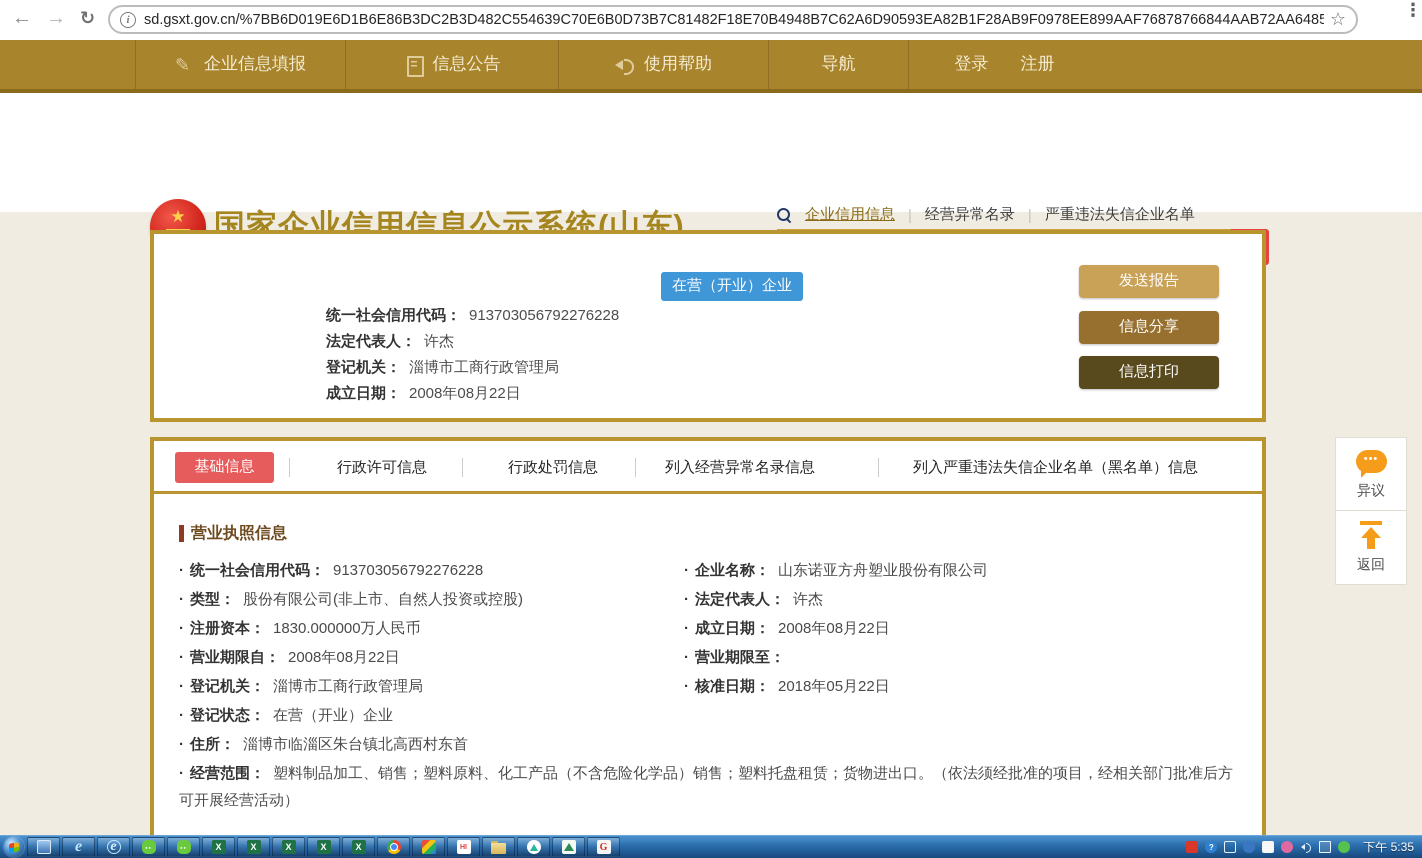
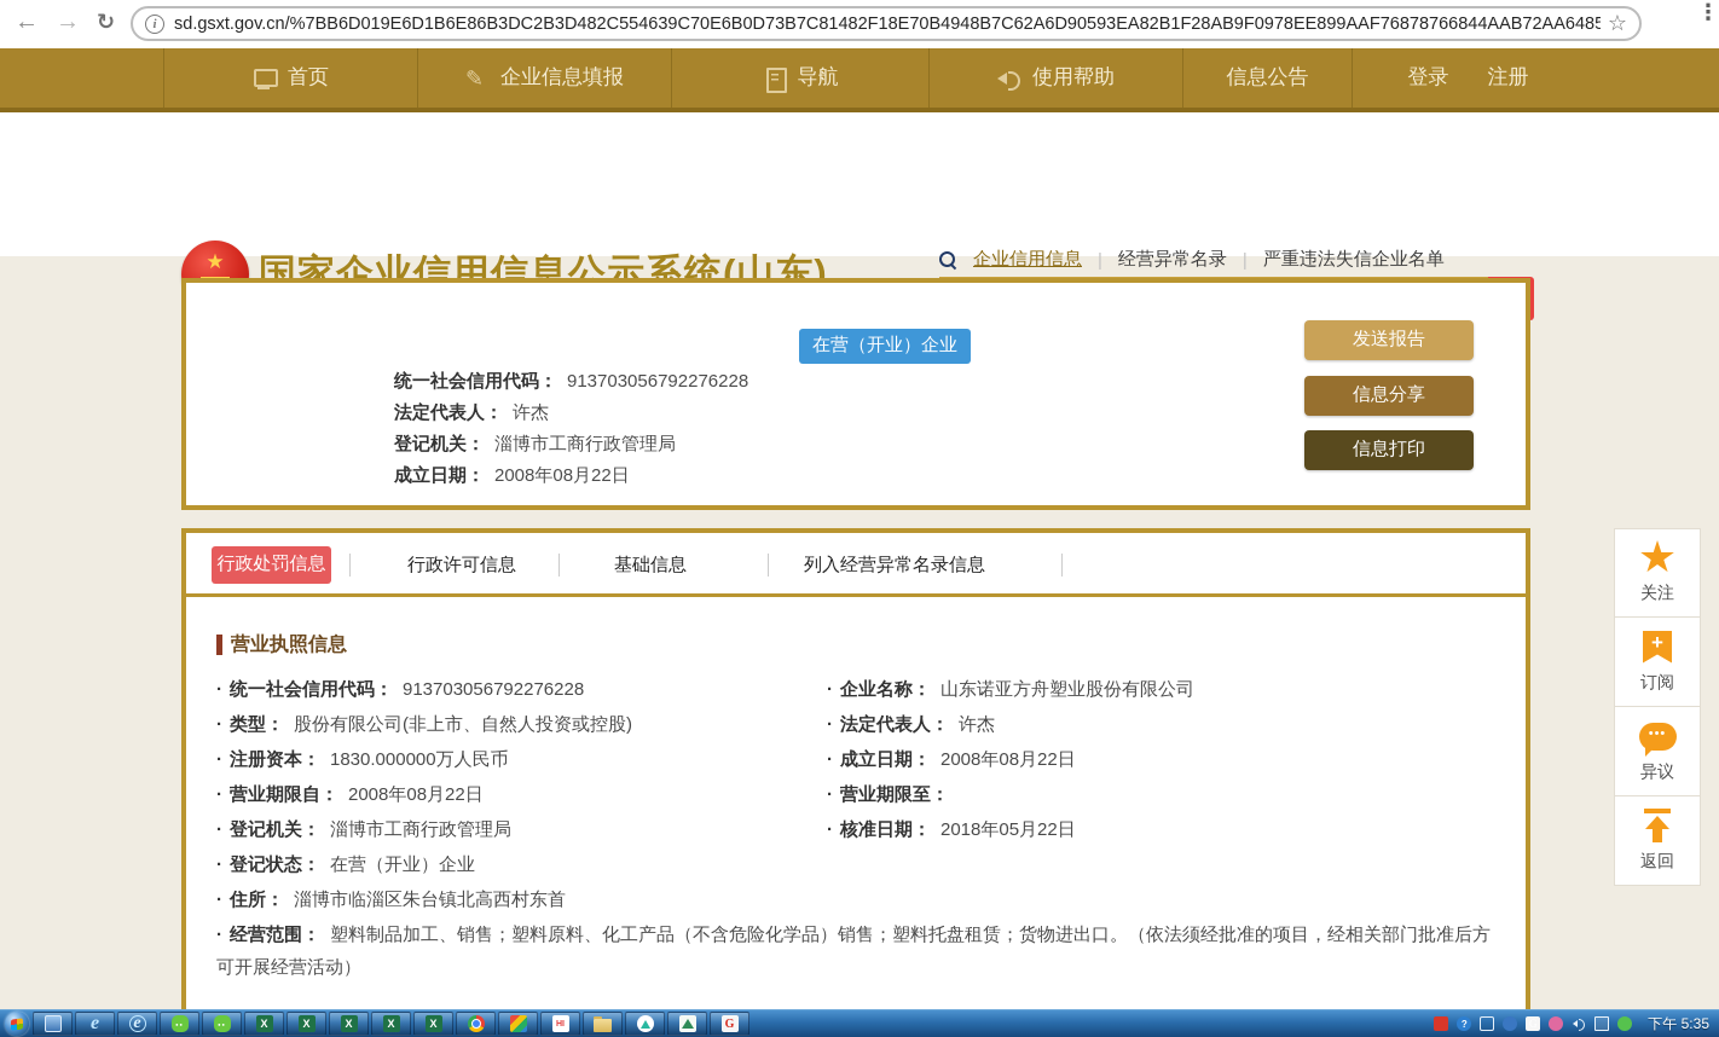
  ←
  →
  ↻
  sd.gsxt.gov.cn/%7BB6D019E6D1B6E86B3DC2B3D482C554639C70E6B0D73B7C81482F18E70B4948B7C62A6D90593EA82B1F28AB9F0978EE899AAF76878766844AAB72AA6485
  ⋮
+ 首页
  企业信息填报
- 信息公告
+ 导航
  使用帮助
- 导航
+ 信息公告
  登录
  注册
  ★
  国家企业信用信息公示系统(山东)
  企业信用信息
  |
  经营异常名录
  |
  严重违法失信企业名单
  在营（开业）企业
  统一社会信用代码： 913703056792276228
  法定代表人： 许杰
  登记机关： 淄博市工商行政管理局
  成立日期： 2008年08月22日
  发送报告
  信息分享
  信息打印
- 基础信息
+ 行政处罚信息
  行政许可信息
- 行政处罚信息
+ 基础信息
  列入经营异常名录信息
- 列入严重违法失信企业名单（黑名单）信息
  营业执照信息
  统一社会信用代码： 913703056792276228
  企业名称： 山东诺亚方舟塑业股份有限公司
  类型： 股份有限公司(非上市、自然人投资或控股)
  法定代表人： 许杰
  注册资本： 1830.000000万人民币
  成立日期： 2008年08月22日
  营业期限自： 2008年08月22日
  营业期限至：
  登记机关： 淄博市工商行政管理局
  核准日期： 2018年05月22日
  登记状态： 在营（开业）企业
  住所： 淄博市临淄区朱台镇北高西村东首
  经营范围： 塑料制品加工、销售；塑料原料、化工产品（不含危险化学品）销售；塑料托盘租赁；货物进出口。（依法须经批准的项目，经相关部门批准后方可开展经营活动）
+ 关注
+ 订阅
  异议
  返回
  下午 5:35
